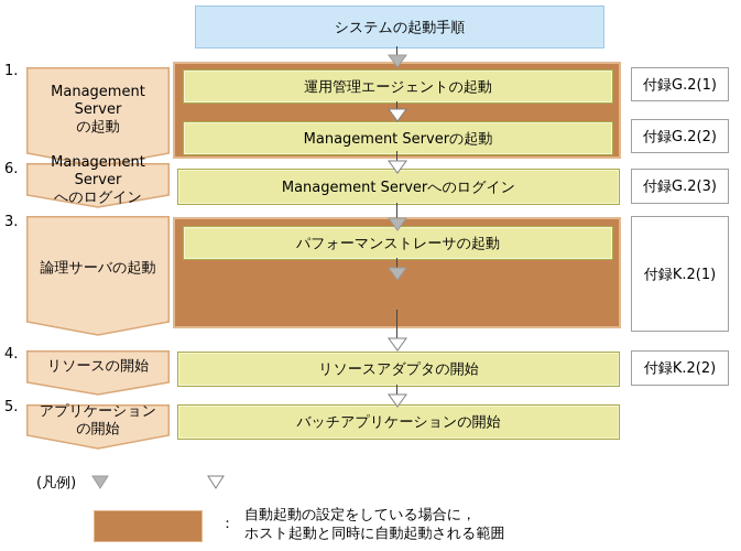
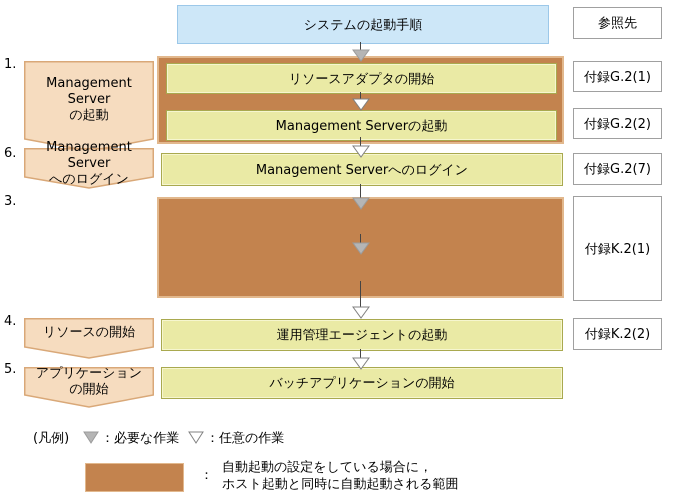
  システムの起動手順
+ 参照先
  1.
  6.
  3.
  4.
  5.
  Management Server
  の起動
  Management Server
  へのログイン
- 論理サーバの起動
  リソースの開始
  アプリケーション
  の開始
- 運用管理エージェントの起動
+ リソースアダプタの開始
  Management Serverの起動
  Management Serverへのログイン
- パフォーマンストレーサの起動
- リソースアダプタの開始
+ 運用管理エージェントの起動
  バッチアプリケーションの開始
  付録G.2(1)
  付録G.2(2)
- 付録G.2(3)
+ 付録G.2(7)
  付録K.2(1)
  付録K.2(2)
  (凡例)
+ ：必要な作業
+ ：任意の作業
  ：
  自動起動の設定をしている場合に，
  ホスト起動と同時に自動起動される範囲
